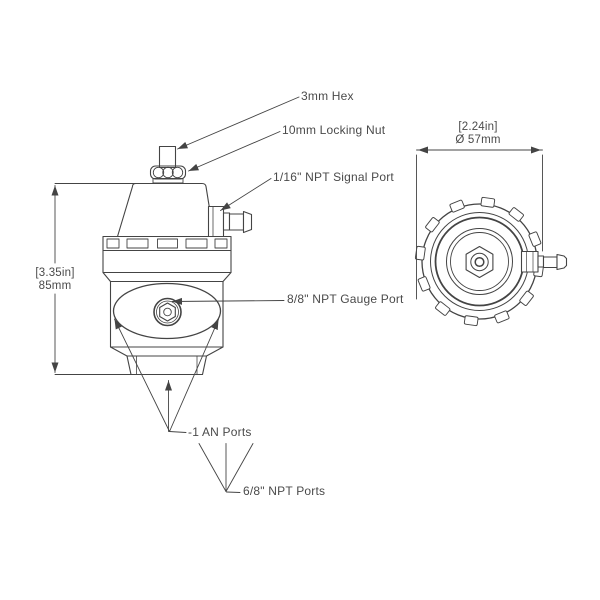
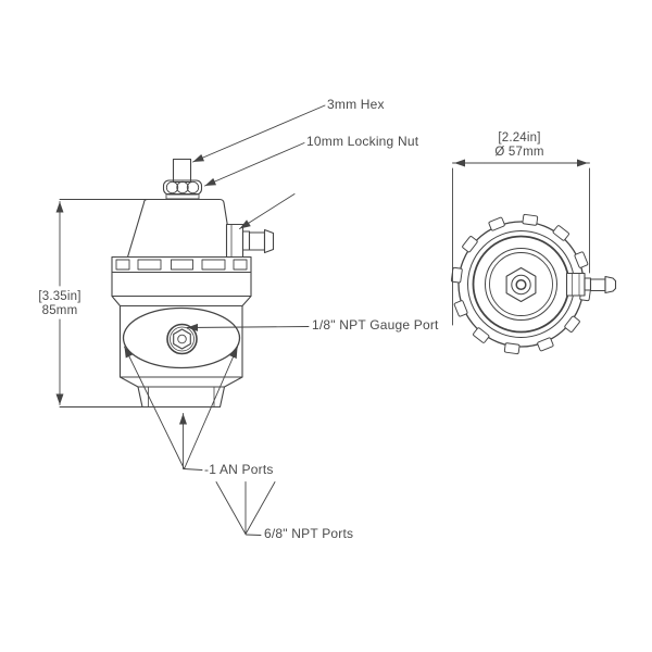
  3mm Hex
  10mm Locking Nut
- 1/16" NPT Signal Port
- 8/8" NPT Gauge Port
+ 1/8" NPT Gauge Port
  -1 AN Ports
  6/8" NPT Ports
  [3.35in]
  85mm
  [2.24in]
  Ø 57mm
